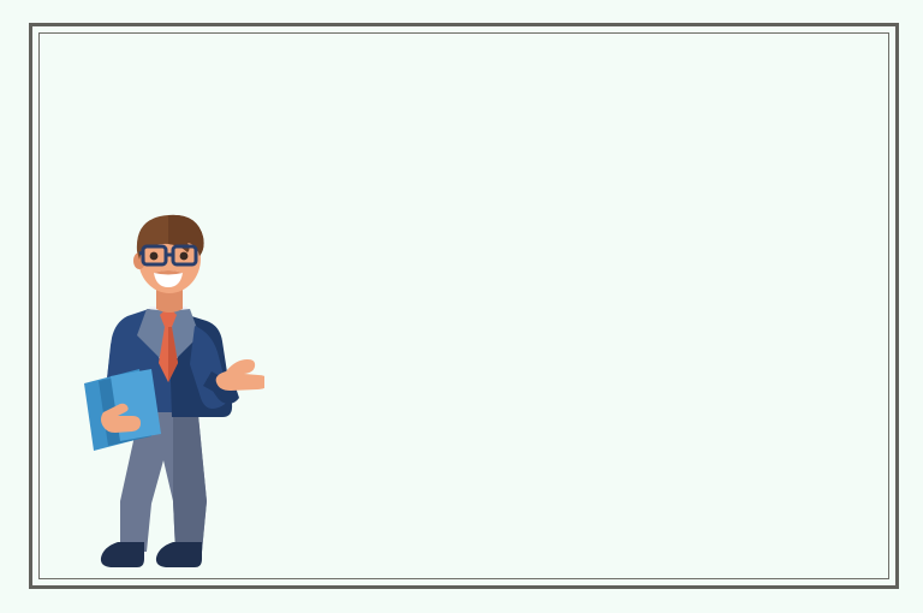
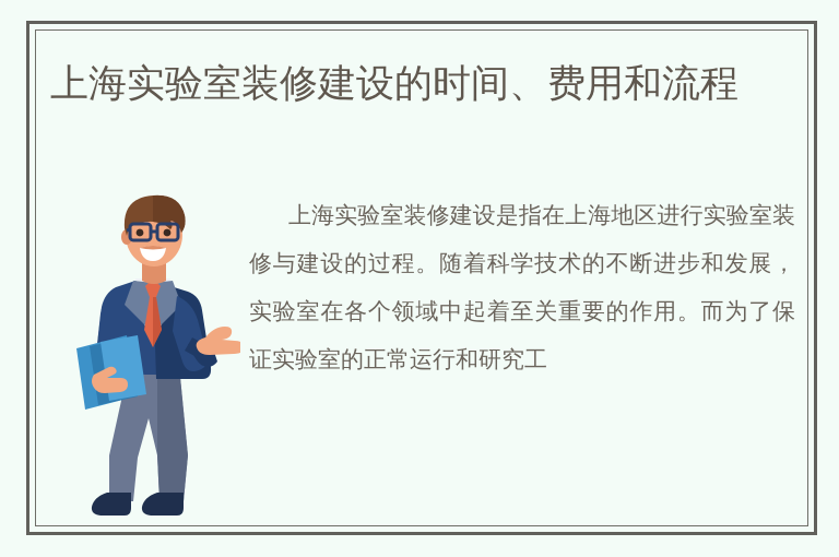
+ 上海实验室装修建设的时间、费用和流程
+ 上海实验室装修建设是指在上海地区进行实验室装修与建设的过程。随着科学技术的不断进步和发展，实验室在各个领域中起着至关重要的作用。而为了保证实验室的正常运行和研究工
